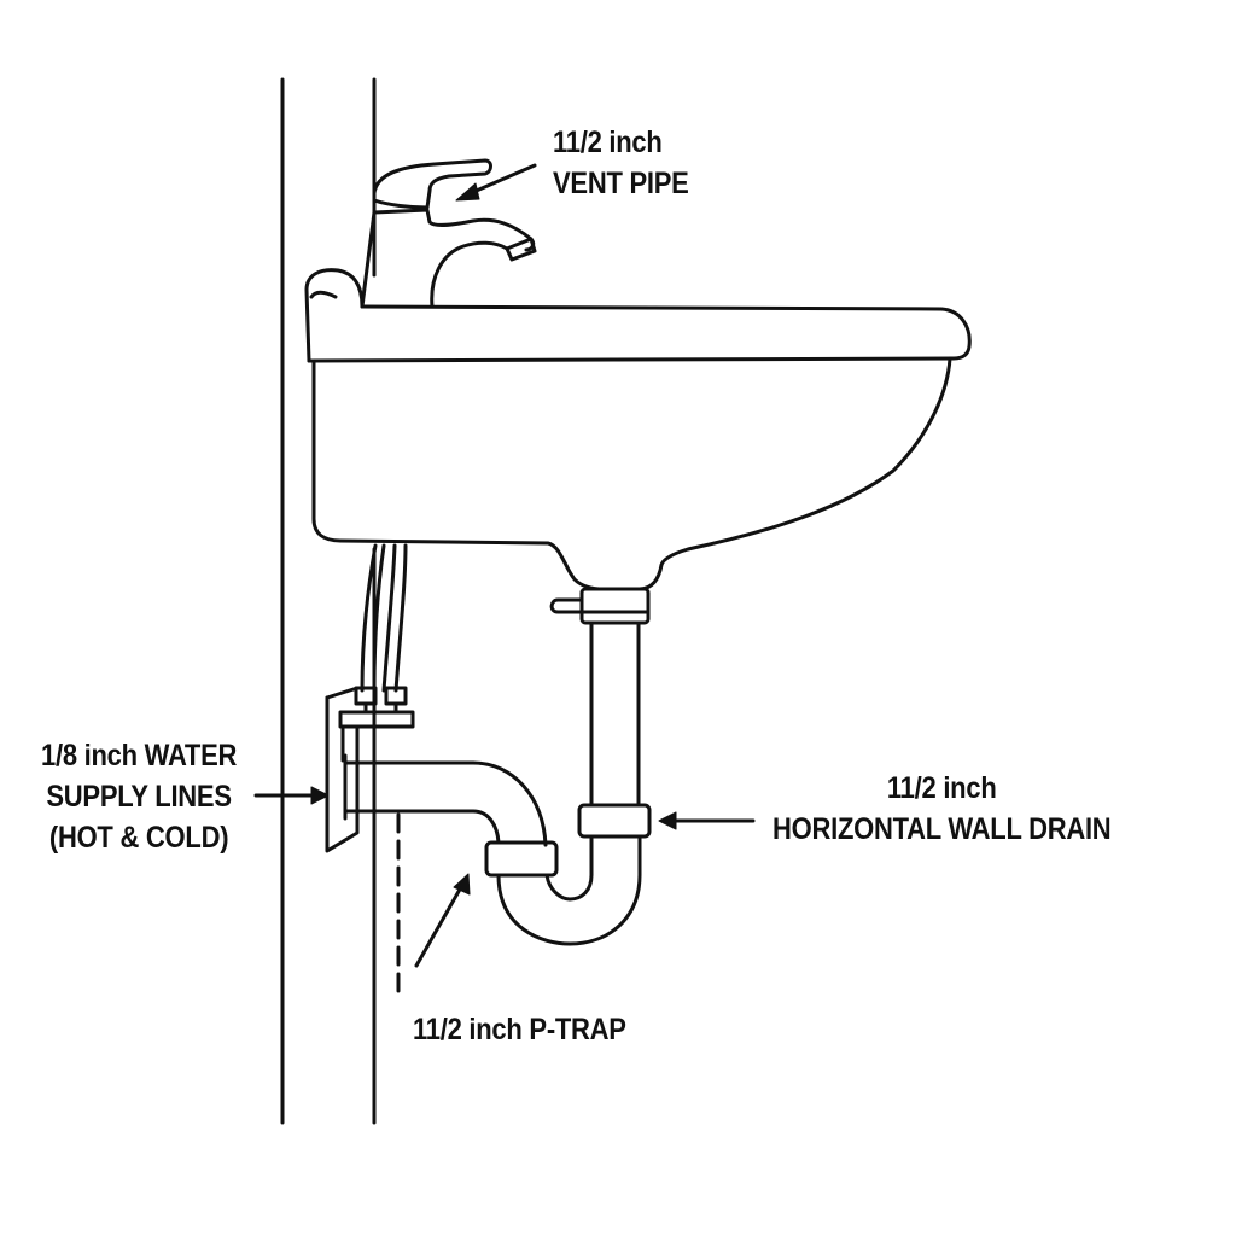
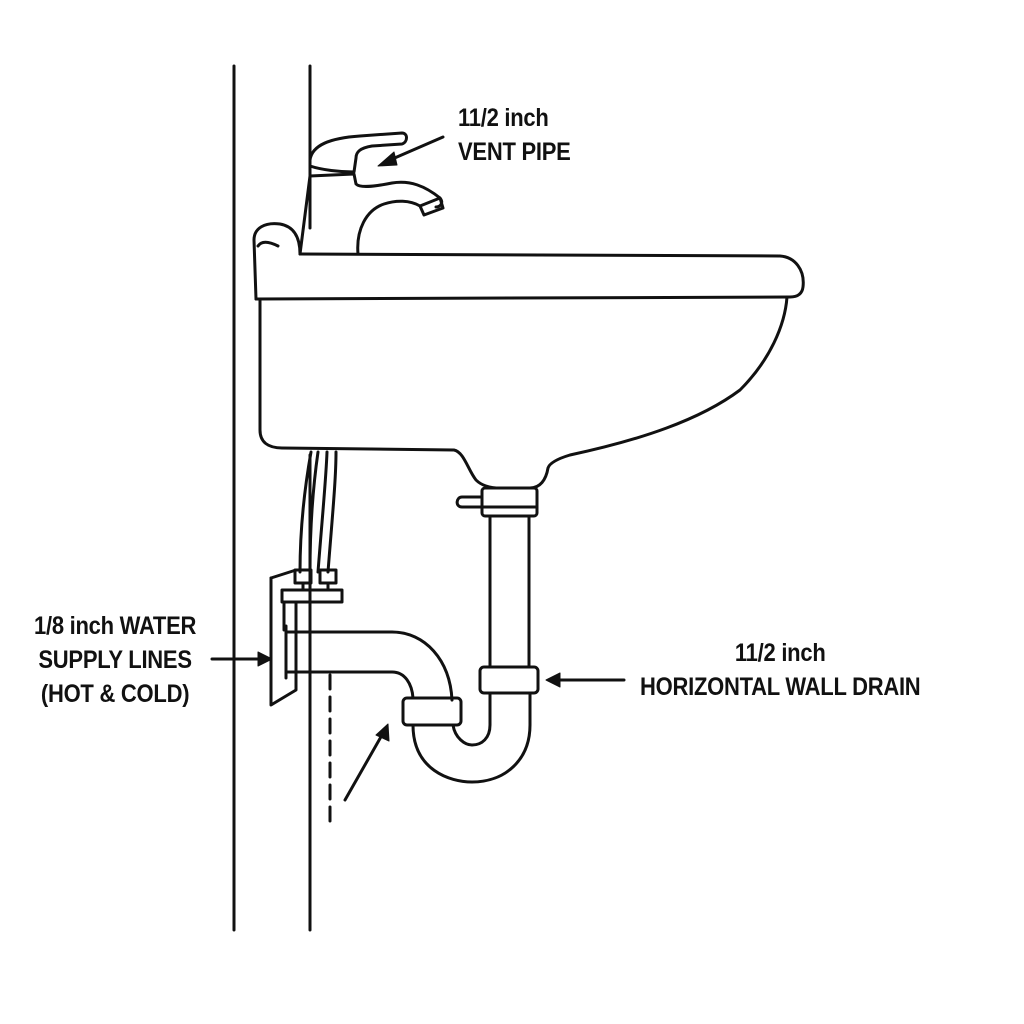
  11/2 inch
  VENT PIPE
  1/8 inch WATER
  SUPPLY LINES
  (HOT & COLD)
  11/2 inch
  HORIZONTAL WALL DRAIN
- 11/2 inch P-TRAP
